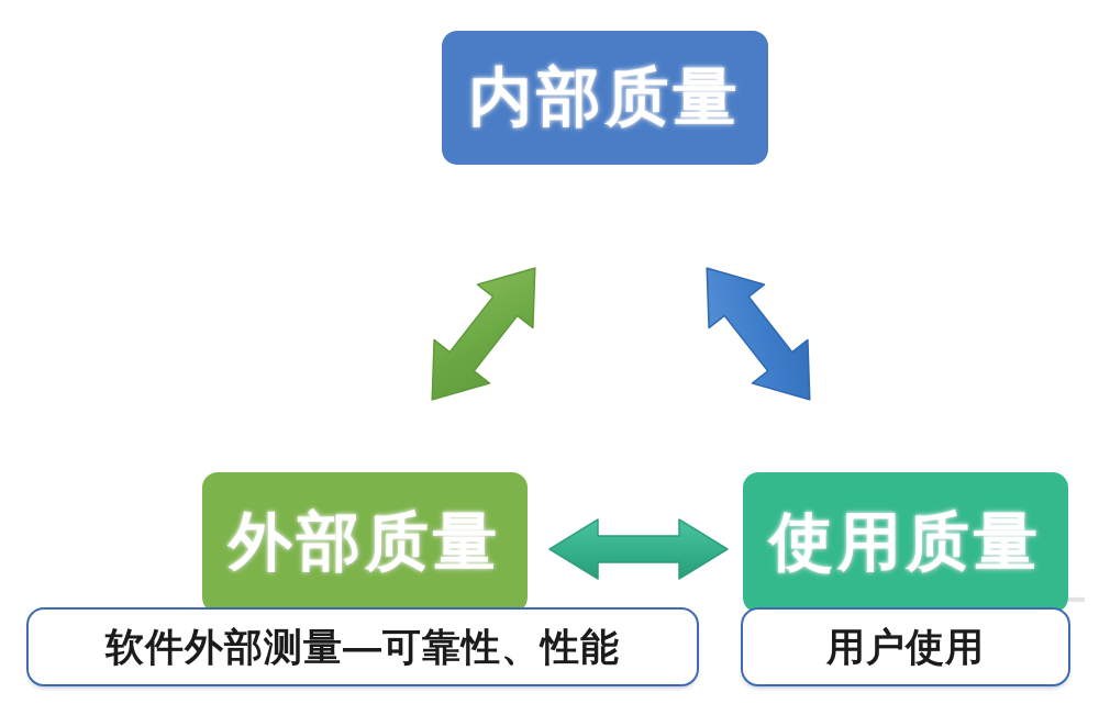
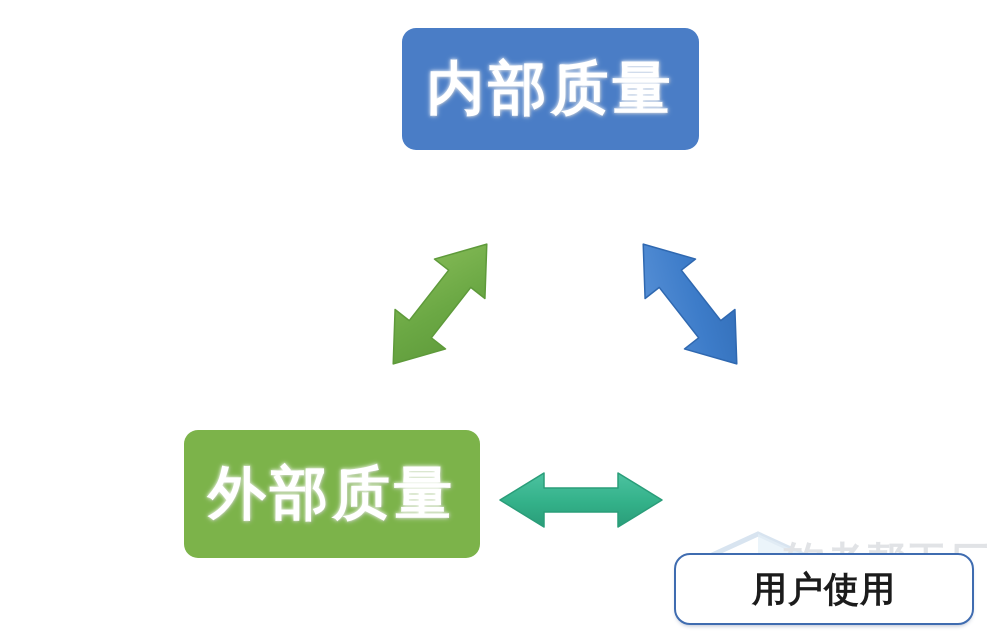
  内部质量
  外部质量
- 软件外部测量—可靠性、性能
- 使用质量
  用户使用
